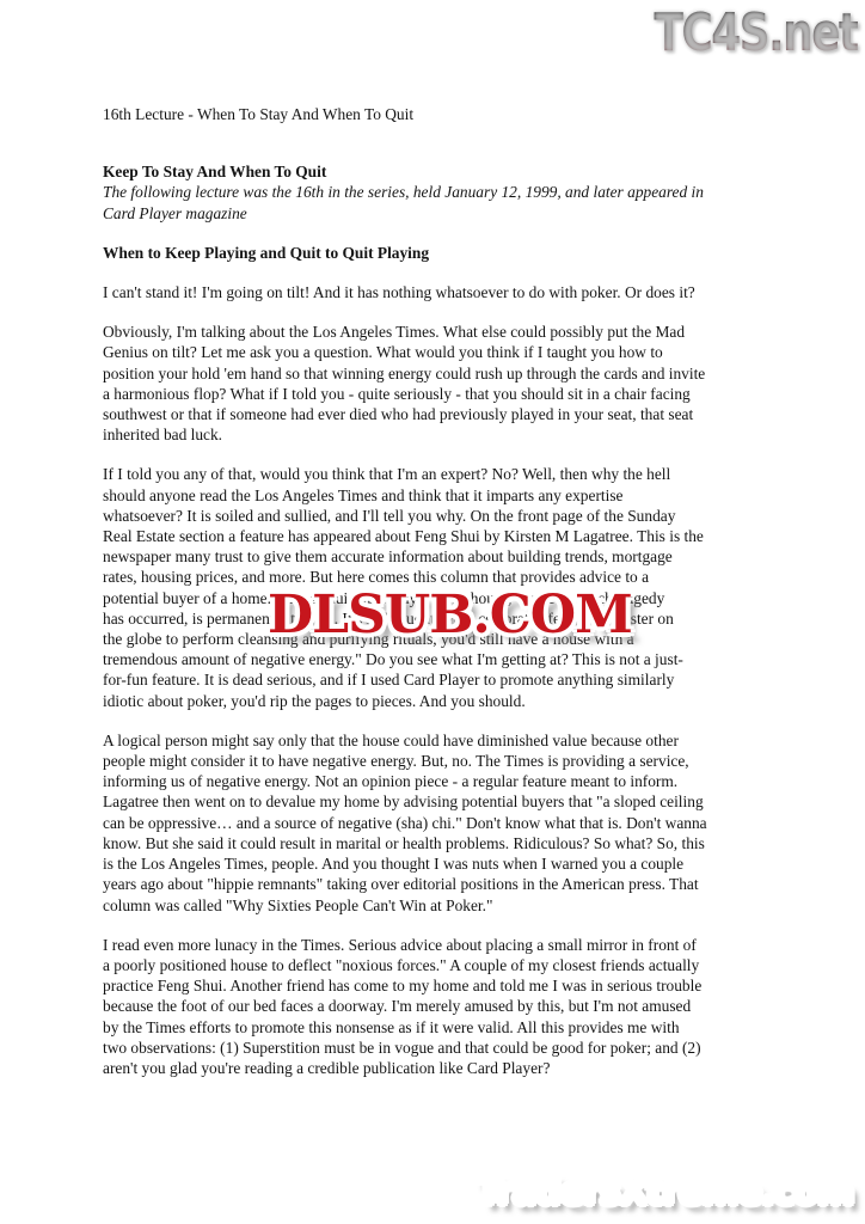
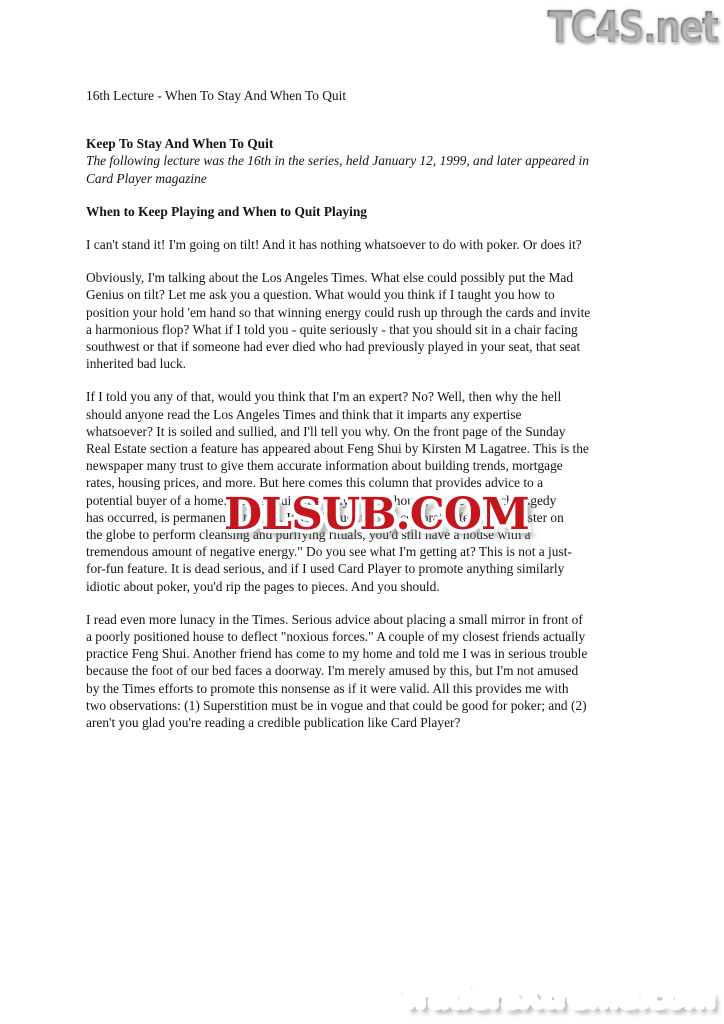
  TC4S.net
  16th Lecture - When To Stay And When To Quit
  Keep To Stay And When To Quit
  The following lecture was the 16th in the series, held January 12, 1999, and later appeared in
  Card Player magazine
- When to Keep Playing and Quit to Quit Playing
+ When to Keep Playing and When to Quit Playing
  I can't stand it! I'm going on tilt! And it has nothing whatsoever to do with poker. Or does it?
  Obviously, I'm talking about the Los Angeles Times. What else could possibly put the Mad
  Genius on tilt? Let me ask you a question. What would you think if I taught you how to
  position your hold 'em hand so that winning energy could rush up through the cards and invite
  a harmonious flop? What if I told you - quite seriously - that you should sit in a chair facing
  southwest or that if someone had ever died who had previously played in your seat, that seat
  inherited bad luck.
  If I told you any of that, would you think that I'm an expert? No? Well, then why the hell
  should anyone read the Los Angeles Times and think that it imparts any expertise
  whatsoever? It is soiled and sullied, and I'll tell you why. On the front page of the Sunday
  Real Estate section a feature has appeared about Feng Shui by Kirsten M Lagatree. This is the
  newspaper many trust to give them accurate information about building trends, mortgage
  rates, housing prices, and more. But here comes this column that provides advice to a
  potential buyer of a home. A feng shui expert says, "This house, where so much tragedy
  has occurred, is permanently tainted. If you brought every celebrated feng shui master on
  the globe to perform cleansing and purifying rituals, you'd still have a house with a
  tremendous amount of negative energy." Do you see what I'm getting at? This is not a just-
  for-fun feature. It is dead serious, and if I used Card Player to promote anything similarly
  idiotic about poker, you'd rip the pages to pieces. And you should.
- A logical person might say only that the house could have diminished value because other
- people might consider it to have negative energy. But, no. The Times is providing a service,
- informing us of negative energy. Not an opinion piece - a regular feature meant to inform.
- Lagatree then went on to devalue my home by advising potential buyers that "a sloped ceiling
- can be oppressive… and a source of negative (sha) chi." Don't know what that is. Don't wanna
- know. But she said it could result in marital or health problems. Ridiculous? So what? So, this
- is the Los Angeles Times, people. And you thought I was nuts when I warned you a couple
- years ago about "hippie remnants" taking over editorial positions in the American press. That
- column was called "Why Sixties People Can't Win at Poker."
  I read even more lunacy in the Times. Serious advice about placing a small mirror in front of
  a poorly positioned house to deflect "noxious forces." A couple of my closest friends actually
  practice Feng Shui. Another friend has come to my home and told me I was in serious trouble
  because the foot of our bed faces a doorway. I'm merely amused by this, but I'm not amused
  by the Times efforts to promote this nonsense as if it were valid. All this provides me with
  two observations: (1) Superstition must be in vogue and that could be good for poker; and (2)
  aren't you glad you're reading a credible publication like Card Player?
  DLSUB.COM
  TradersXtreme.com
